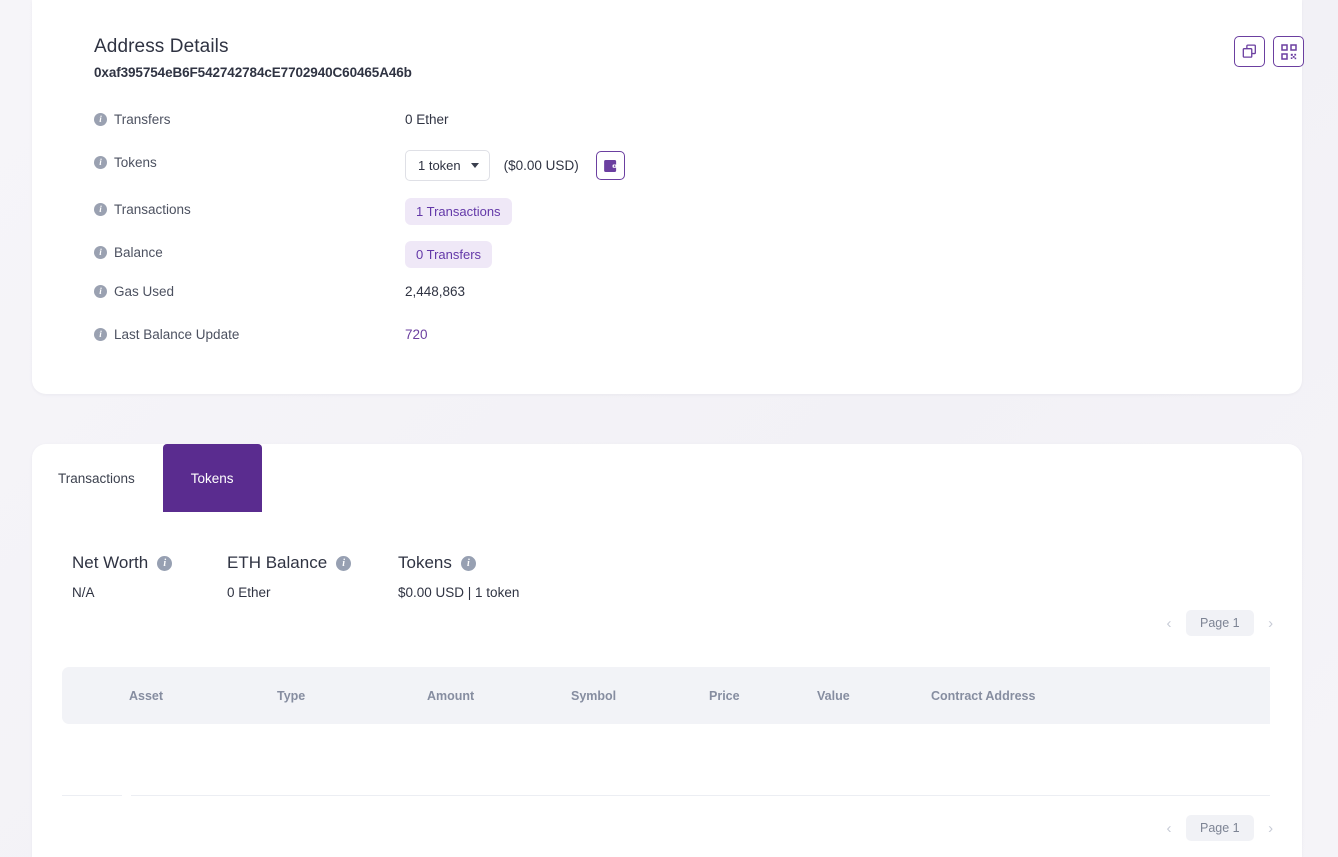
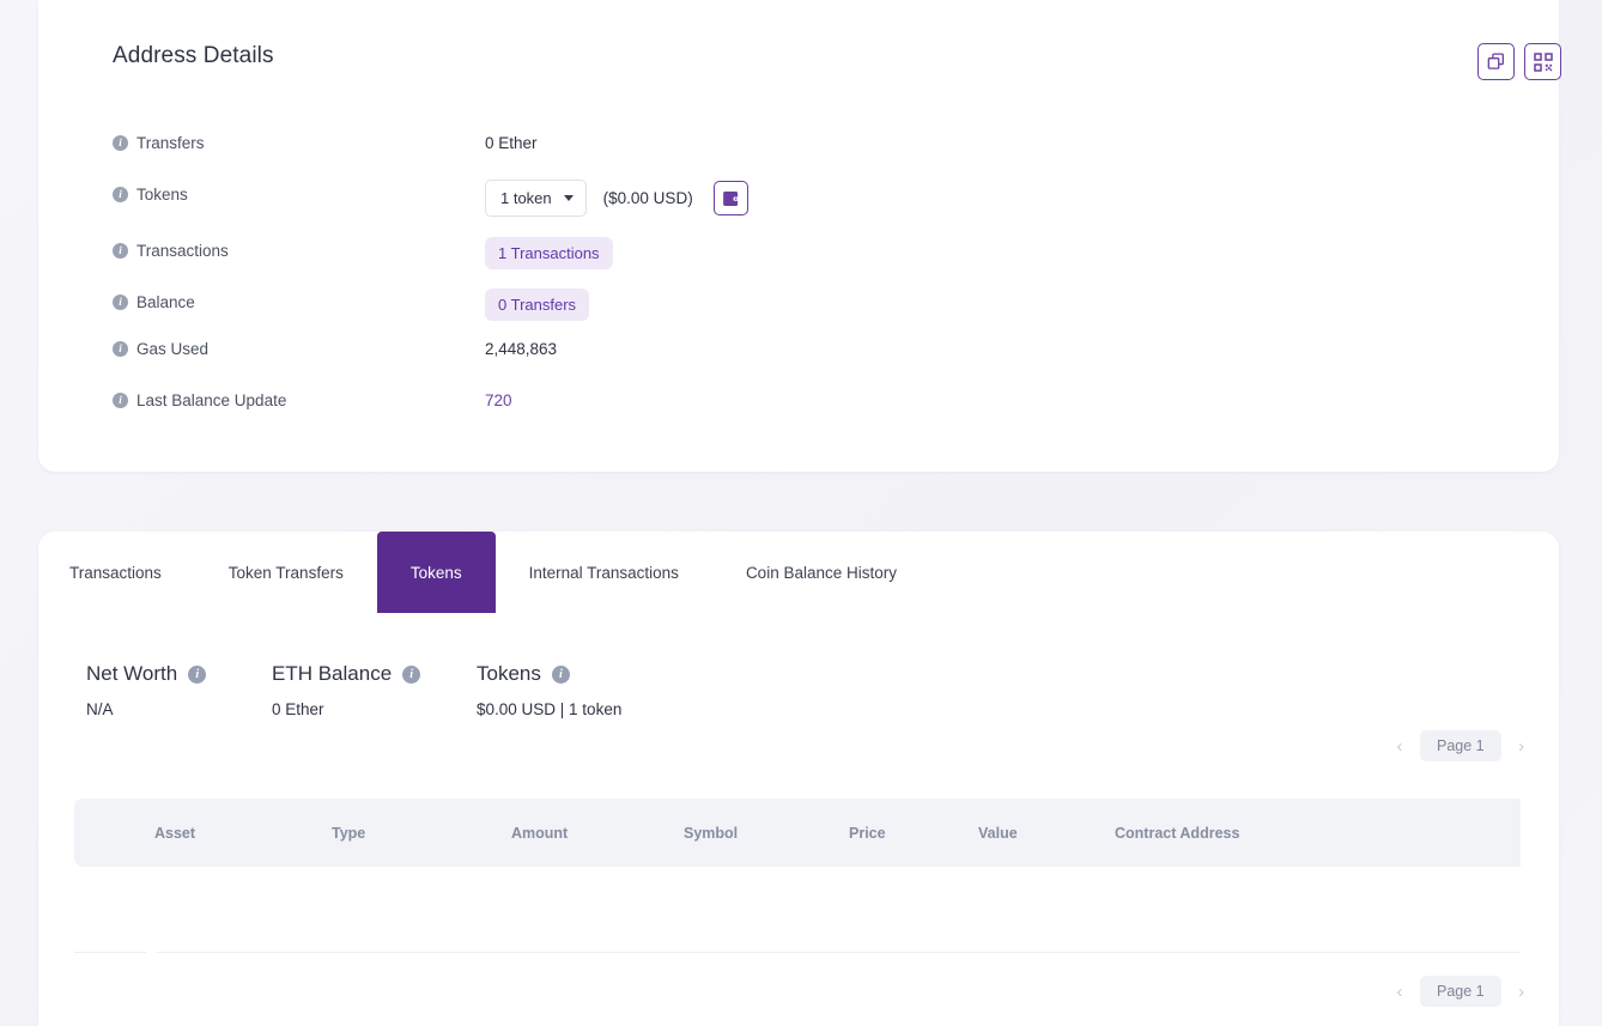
  Address Details
- 0xaf395754eB6F542742784cE7702940C60465A46b
  i
  Transfers
  0 Ether
  i
  Tokens
  1 token
  ($0.00 USD)
  i
  Transactions
  1 Transactions
  i
  Balance
  0 Transfers
  i
  Gas Used
  2,448,863
  i
  Last Balance Update
  720
  Transactions
+ Token Transfers
  Tokens
+ Internal Transactions
+ Coin Balance History
  Net Worth
  i
  N/A
  ETH Balance
  i
  0 Ether
  Tokens
  i
  $0.00 USD | 1 token
  ‹
  Page 1
  ›
  ‹
  Page 1
  ›
  Asset
  Type
  Amount
  Symbol
  Price
  Value
  Contract Address
